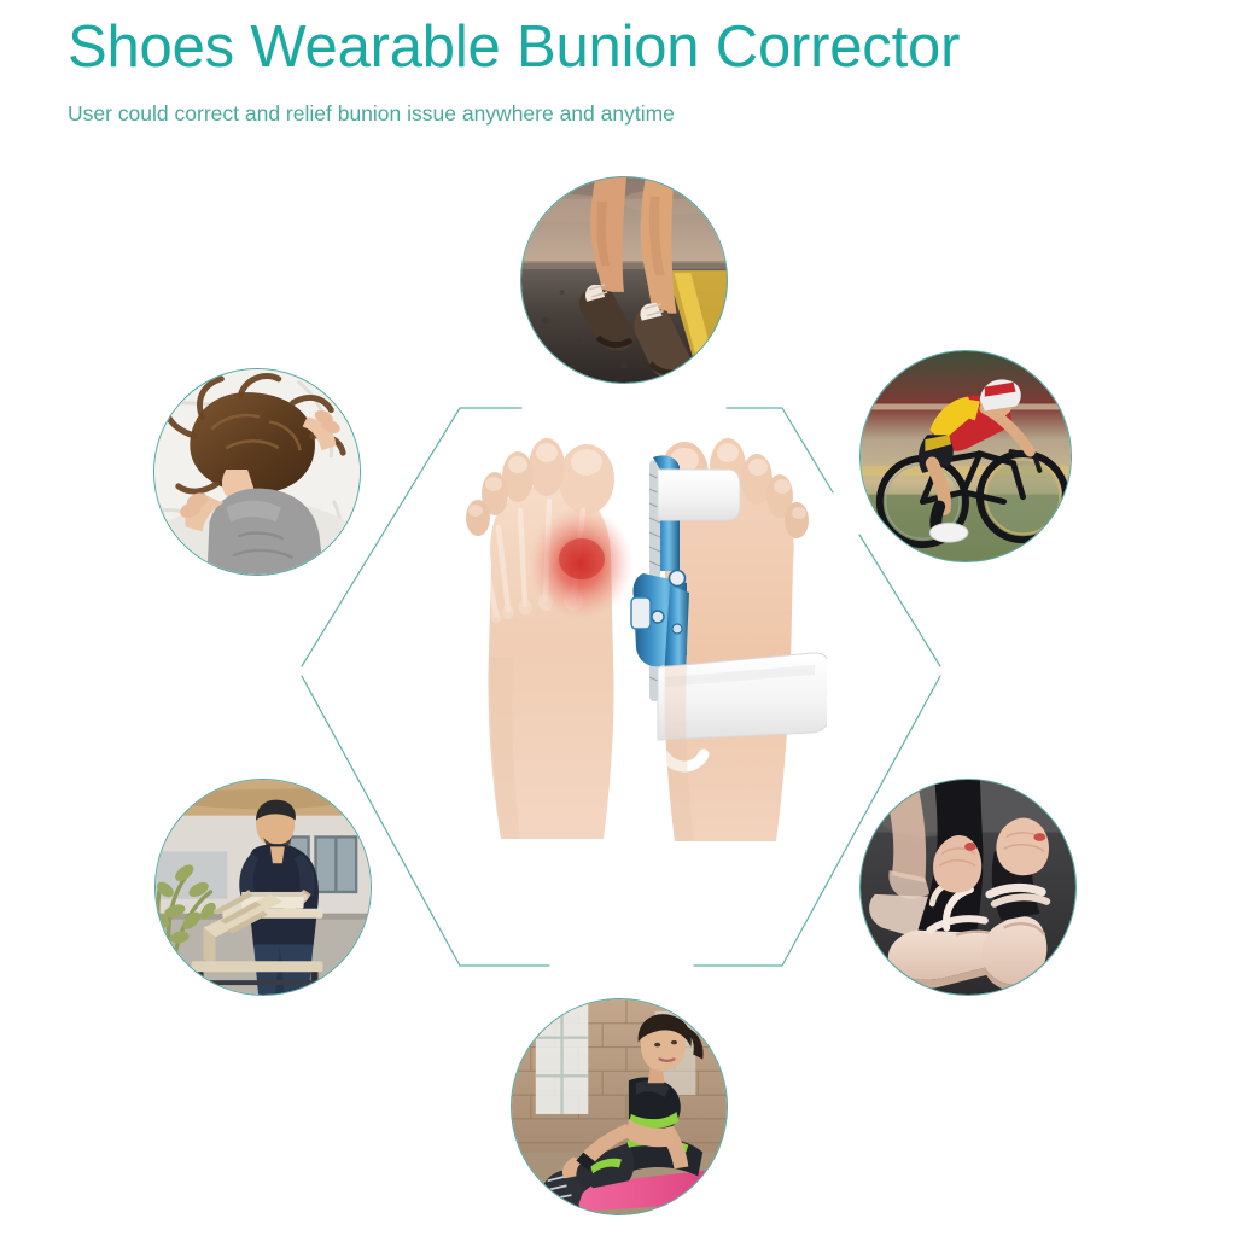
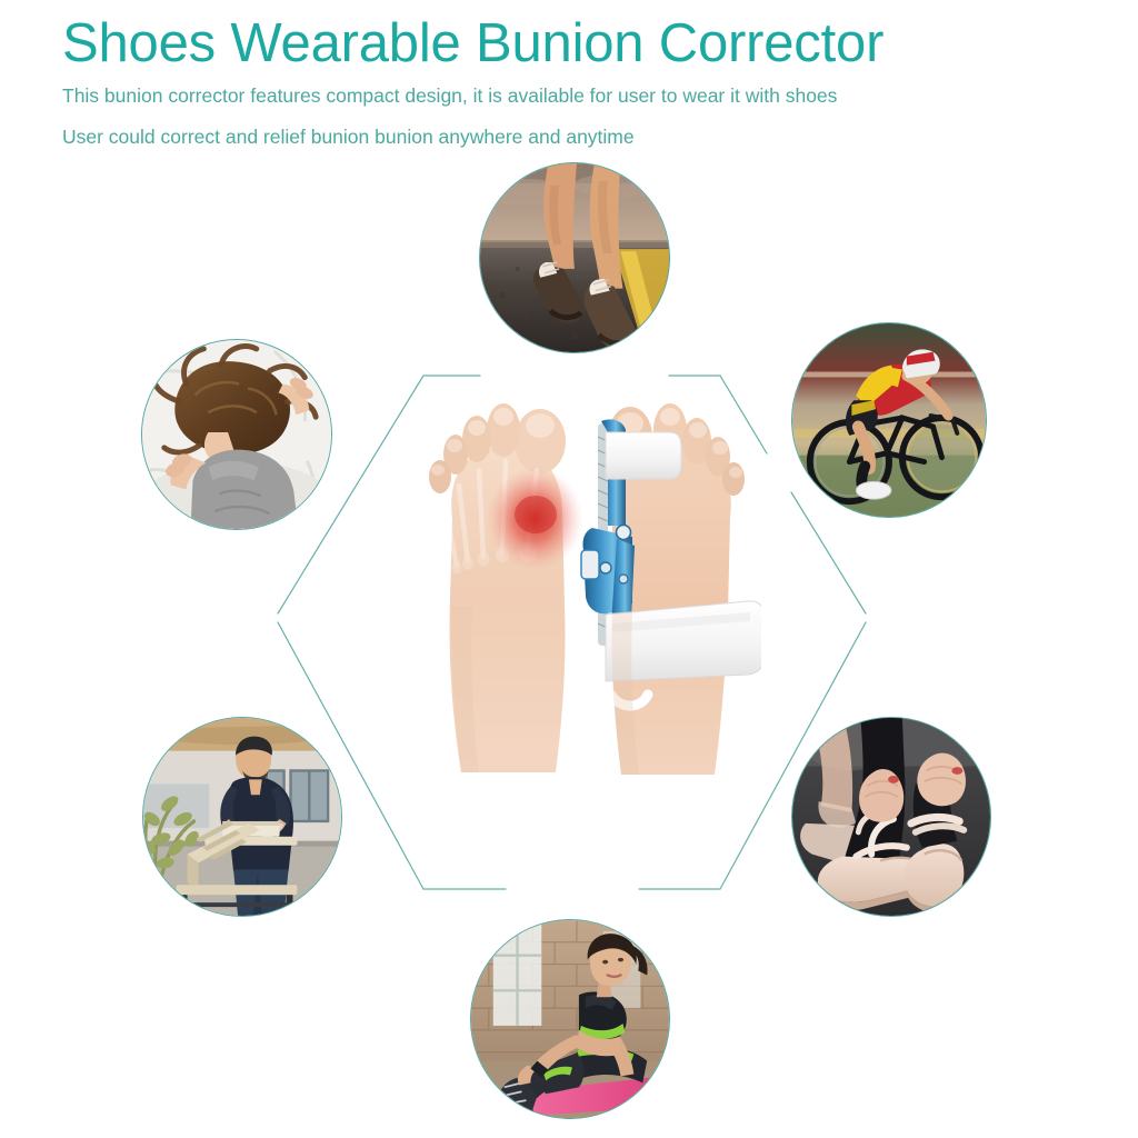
  Shoes Wearable Bunion Corrector
+ This bunion corrector features compact design, it is available for user to wear it with shoes
- User could correct and relief bunion issue anywhere and anytime
+ User could correct and relief bunion bunion anywhere and anytime
